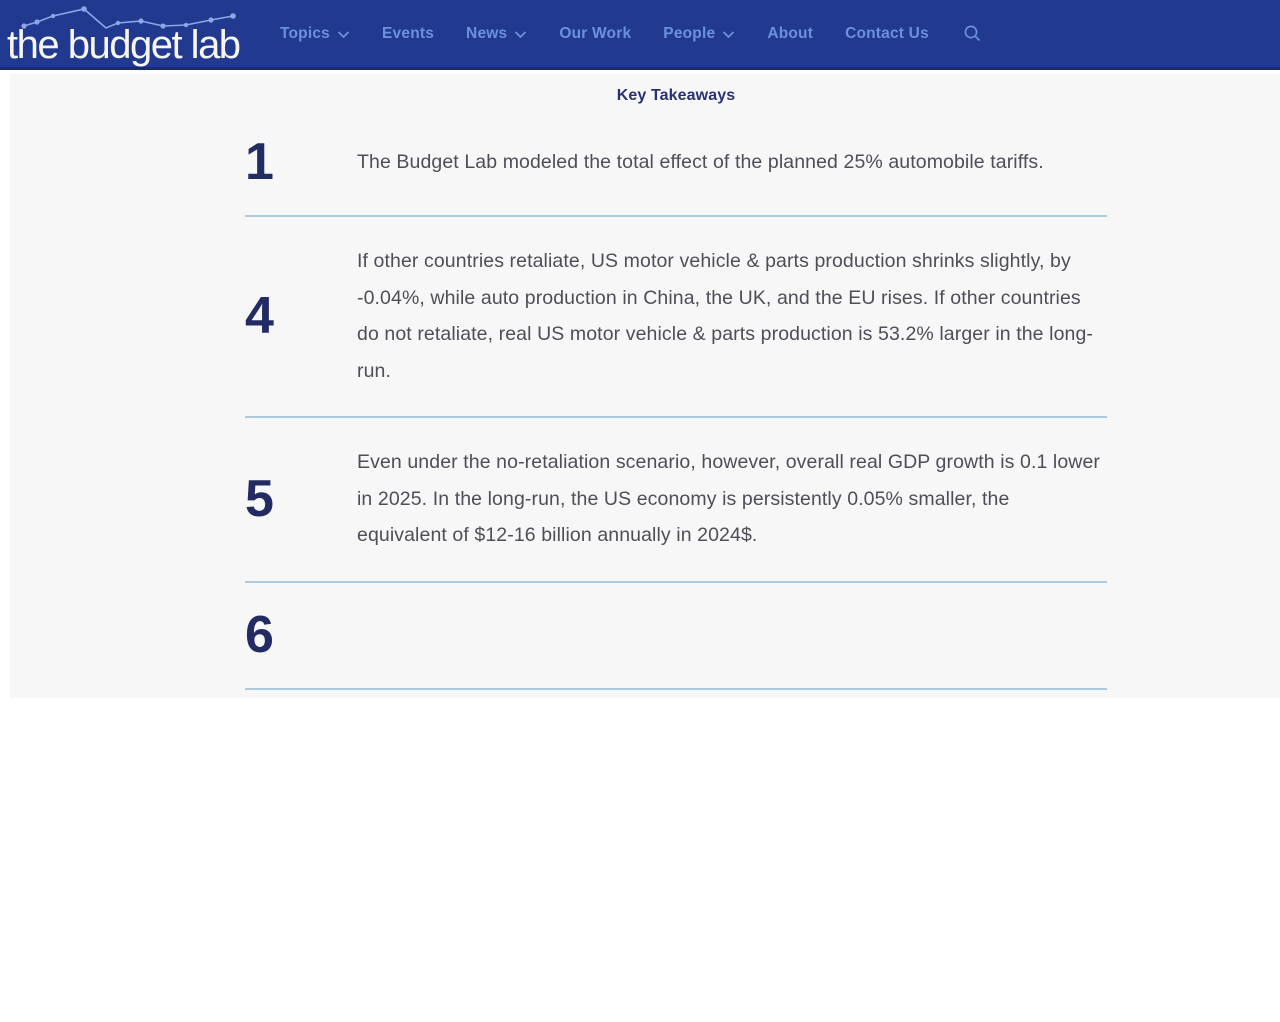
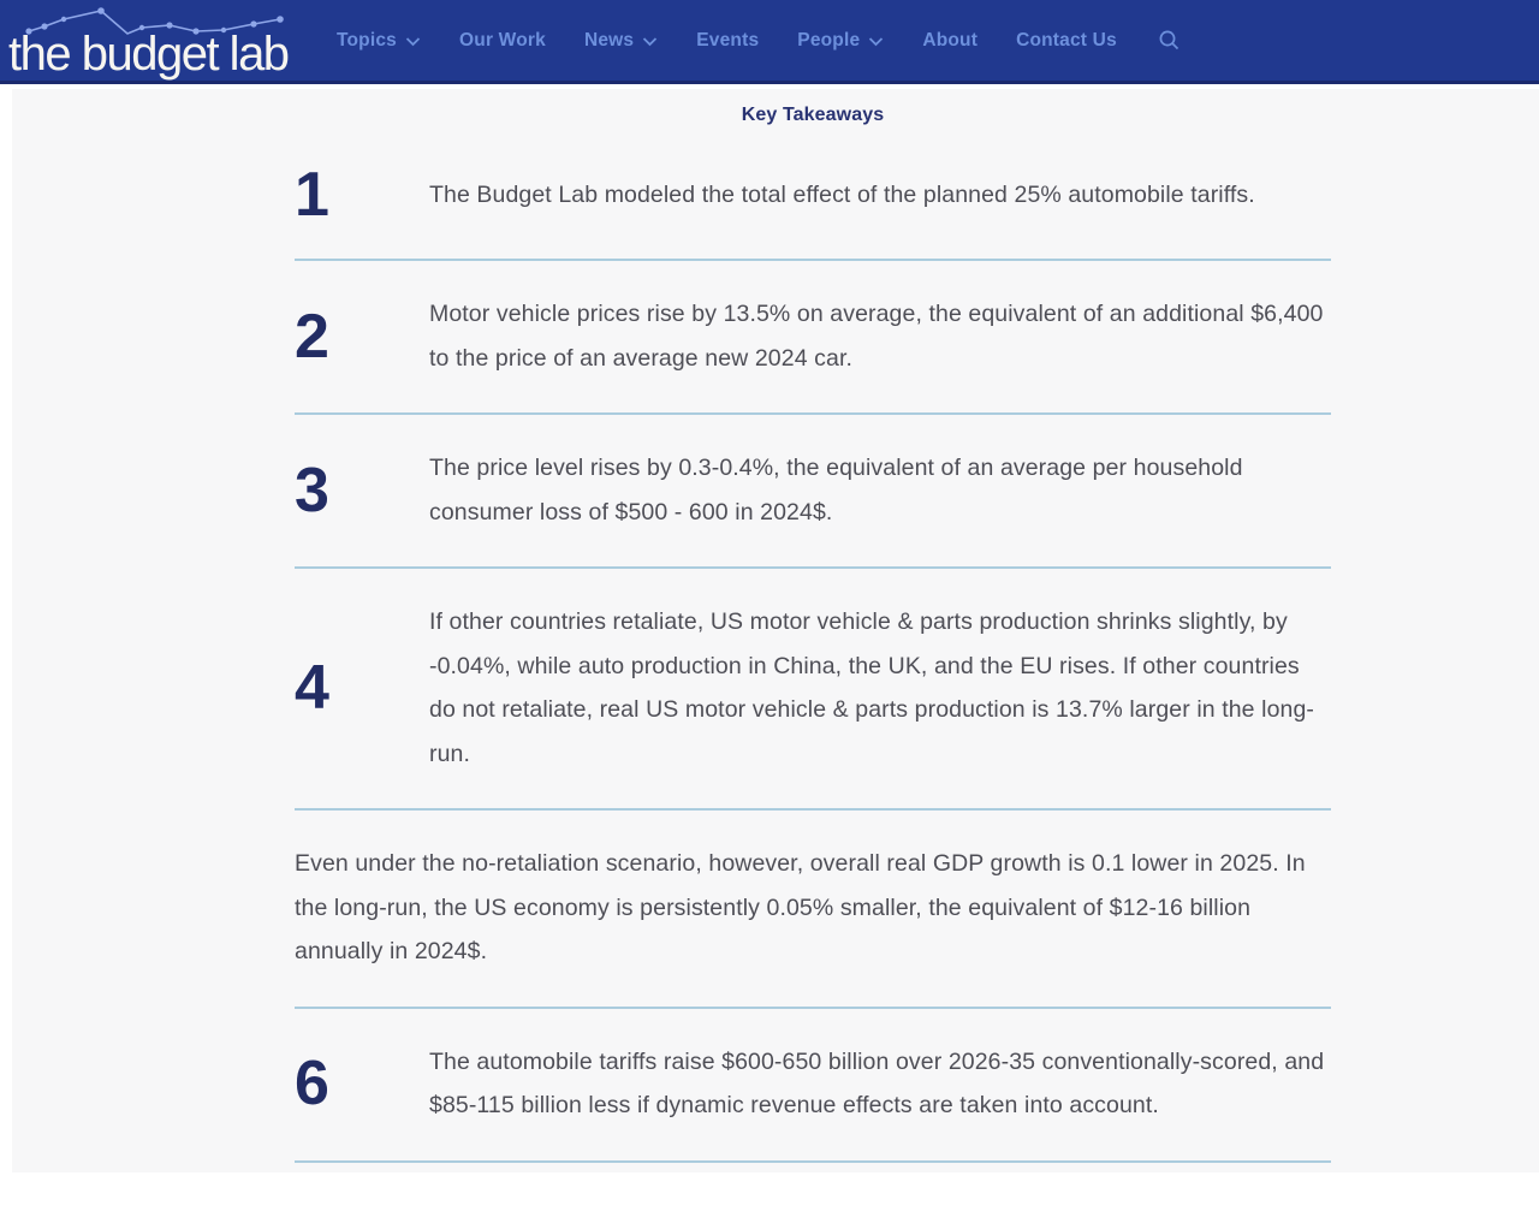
  the budget lab
  Topics
- Events
+ Our Work
  News
- Our Work
+ Events
  People
  About
  Contact Us
  Key Takeaways
  1
  The Budget Lab modeled the total effect of the planned 25% automobile tariffs.
+ 2
+ Motor vehicle prices rise by 13.5% on average, the equivalent of an additional $6,400 to the price of an average new 2024 car.
+ 3
+ The price level rises by 0.3-0.4%, the equivalent of an average per household consumer loss of $500 - 600 in 2024$.
  4
- If other countries retaliate, US motor vehicle & parts production shrinks slightly, by -0.04%, while auto production in China, the UK, and the EU rises. If other countries do not retaliate, real US motor vehicle & parts production is 53.2% larger in the long-run.
+ If other countries retaliate, US motor vehicle & parts production shrinks slightly, by -0.04%, while auto production in China, the UK, and the EU rises. If other countries do not retaliate, real US motor vehicle & parts production is 13.7% larger in the long-run.
- 5
  Even under the no-retaliation scenario, however, overall real GDP growth is 0.1 lower in 2025. In the long-run, the US economy is persistently 0.05% smaller, the equivalent of $12-16 billion annually in 2024$.
  6
+ The automobile tariffs raise $600-650 billion over 2026-35 conventionally-scored, and $85-115 billion less if dynamic revenue effects are taken into account.
